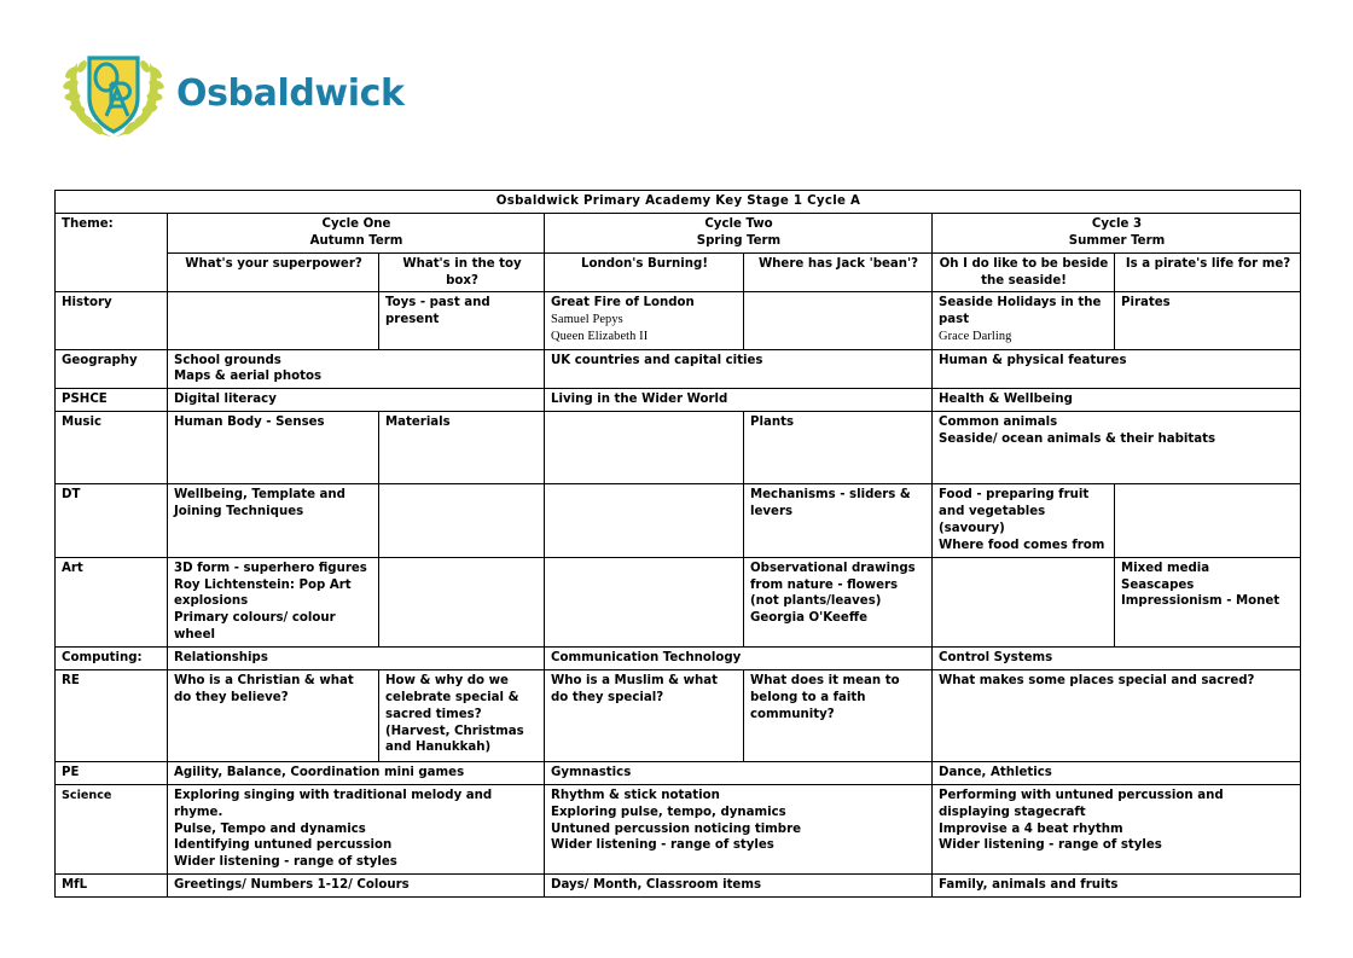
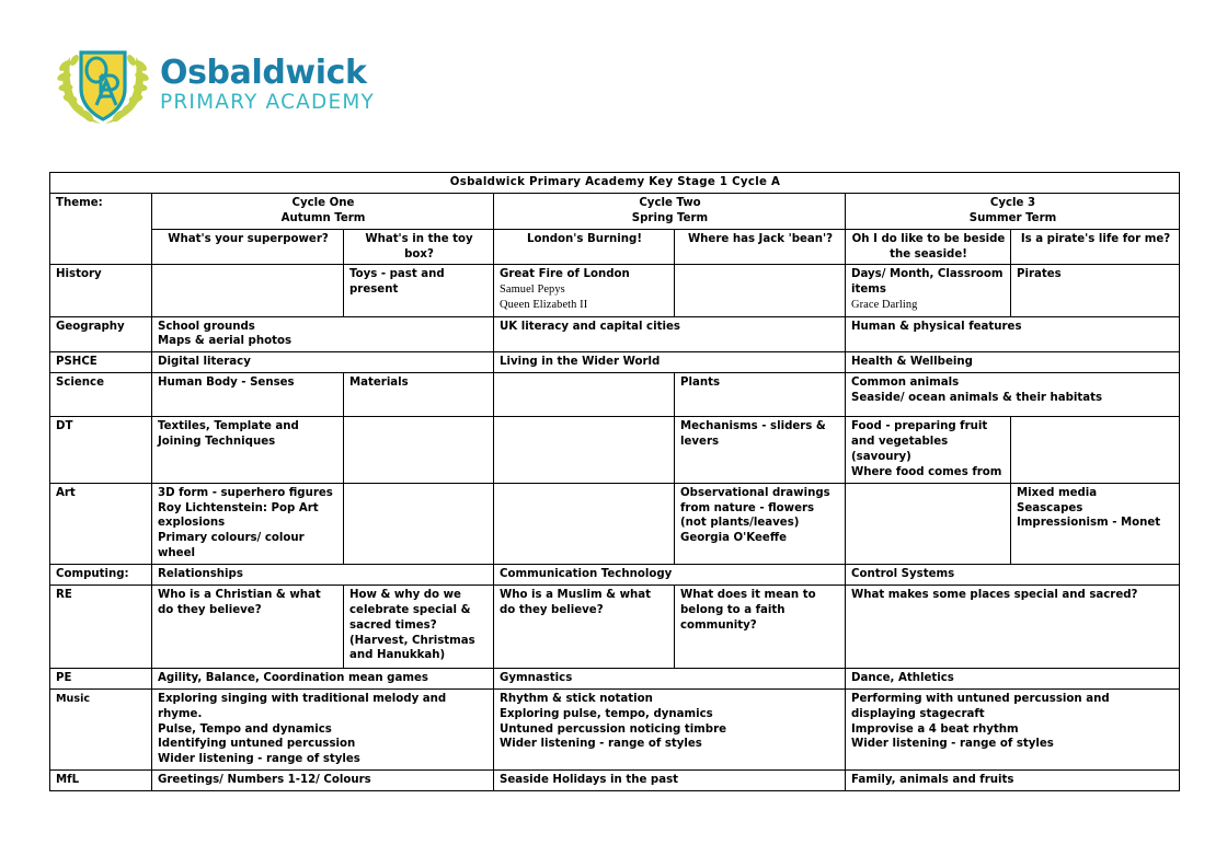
  Osbaldwick
+ PRIMARY ACADEMY
  Osbaldwick Primary Academy Key Stage 1 Cycle A
  Theme:	Cycle One Autumn Term	Cycle Two Spring Term	Cycle 3 Summer Term
  What's your superpower?	What's in the toy box?	London's Burning!	Where has Jack 'bean'?	Oh I do like to be beside the seaside!	Is a pirate's life for me?
- History		Toys - past and present	Great Fire of LondonSamuel PepysQueen Elizabeth II		Seaside Holidays in the pastGrace Darling	Pirates
+ History		Toys - past and present	Great Fire of LondonSamuel PepysQueen Elizabeth II		Days/ Month, Classroom itemsGrace Darling	Pirates
- Geography	School groundsMaps & aerial photos	UK countries and capital cities	Human & physical features
+ Geography	School groundsMaps & aerial photos	UK literacy and capital cities	Human & physical features
  PSHCE	Digital literacy	Living in the Wider World	Health & Wellbeing
- Music	Human Body - Senses	Materials		Plants	Common animalsSeaside/ ocean animals & their habitats
+ Science	Human Body - Senses	Materials		Plants	Common animalsSeaside/ ocean animals & their habitats
- DT	Wellbeing, Template and Joining Techniques			Mechanisms - sliders & levers	Food - preparing fruit and vegetables (savoury)Where food comes from
+ DT	Textiles, Template and Joining Techniques			Mechanisms - sliders & levers	Food - preparing fruit and vegetables (savoury)Where food comes from
  Art	3D form - superhero figuresRoy Lichtenstein: Pop Art explosionsPrimary colours/ colour wheel			Observational drawings from nature - flowers (not plants/leaves)Georgia O'Keeffe		Mixed mediaSeascapesImpressionism - Monet
  Computing:	Relationships	Communication Technology	Control Systems
- RE	Who is a Christian & what do they believe?	How & why do we celebrate special & sacred times? (Harvest, Christmas and Hanukkah)	Who is a Muslim & what do they special?	What does it mean to belong to a faith community?	What makes some places special and sacred?
+ RE	Who is a Christian & what do they believe?	How & why do we celebrate special & sacred times? (Harvest, Christmas and Hanukkah)	Who is a Muslim & what do they believe?	What does it mean to belong to a faith community?	What makes some places special and sacred?
- PE	Agility, Balance, Coordination mini games	Gymnastics	Dance, Athletics
+ PE	Agility, Balance, Coordination mean games	Gymnastics	Dance, Athletics
- Science	Exploring singing with traditional melody and rhyme.Pulse, Tempo and dynamicsIdentifying untuned percussionWider listening - range of styles	Rhythm & stick notationExploring pulse, tempo, dynamicsUntuned percussion noticing timbreWider listening - range of styles	Performing with untuned percussion and displaying stagecraftImprovise a 4 beat rhythmWider listening - range of styles
+ Music	Exploring singing with traditional melody and rhyme.Pulse, Tempo and dynamicsIdentifying untuned percussionWider listening - range of styles	Rhythm & stick notationExploring pulse, tempo, dynamicsUntuned percussion noticing timbreWider listening - range of styles	Performing with untuned percussion and displaying stagecraftImprovise a 4 beat rhythmWider listening - range of styles
- MfL	Greetings/ Numbers 1-12/ Colours	Days/ Month, Classroom items	Family, animals and fruits
+ MfL	Greetings/ Numbers 1-12/ Colours	Seaside Holidays in the past	Family, animals and fruits
